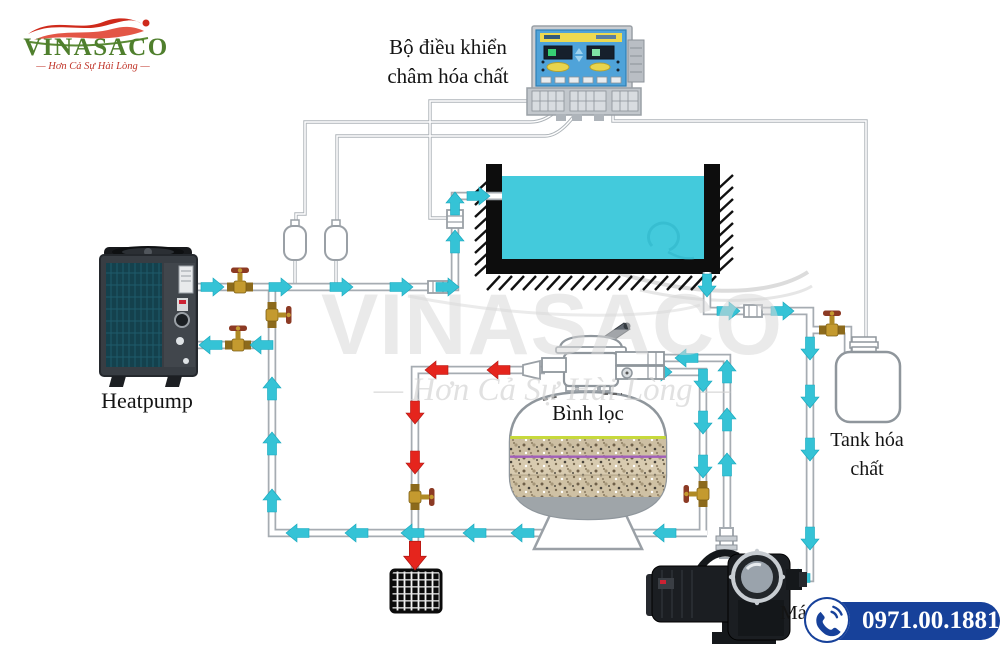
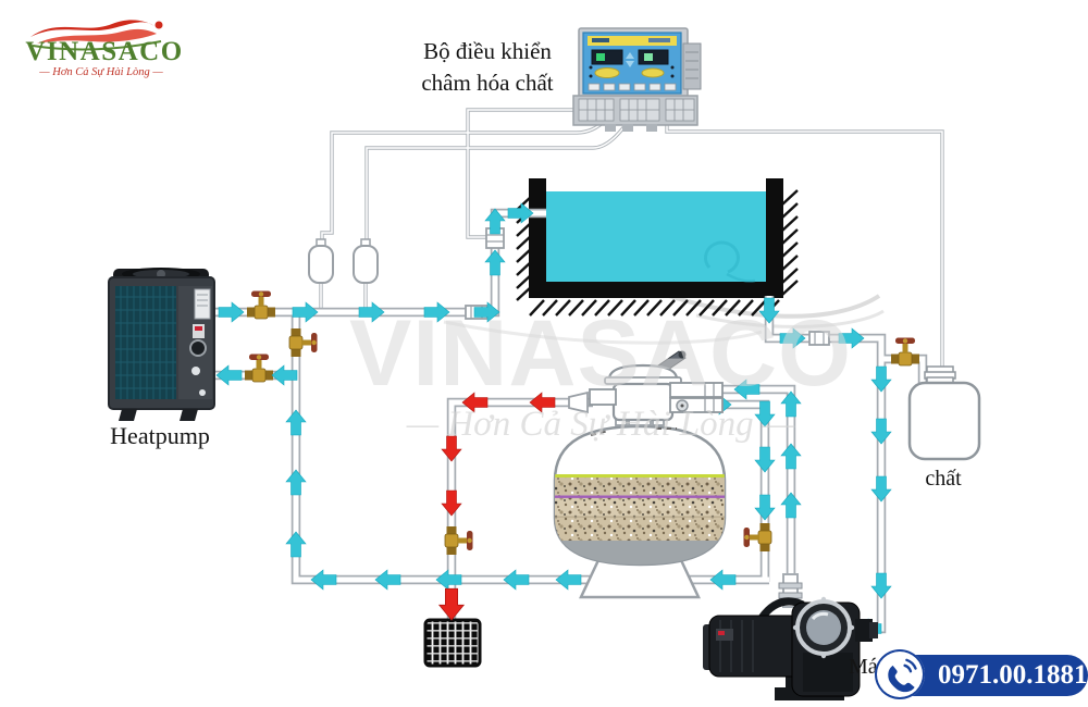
  VINASACO
  — Hơn Cả Sự Hài Lòng —
  VINASACO
  — Hơn Cả Sự Hài Lòng —
  Bộ điều khiển
  châm hóa chất
  Heatpump
- Bình lọc
- Tank hóa
  chất
  Má
  0971.00.1881
